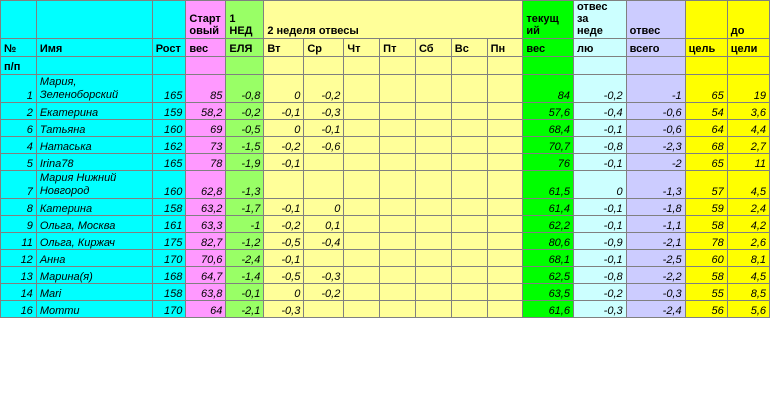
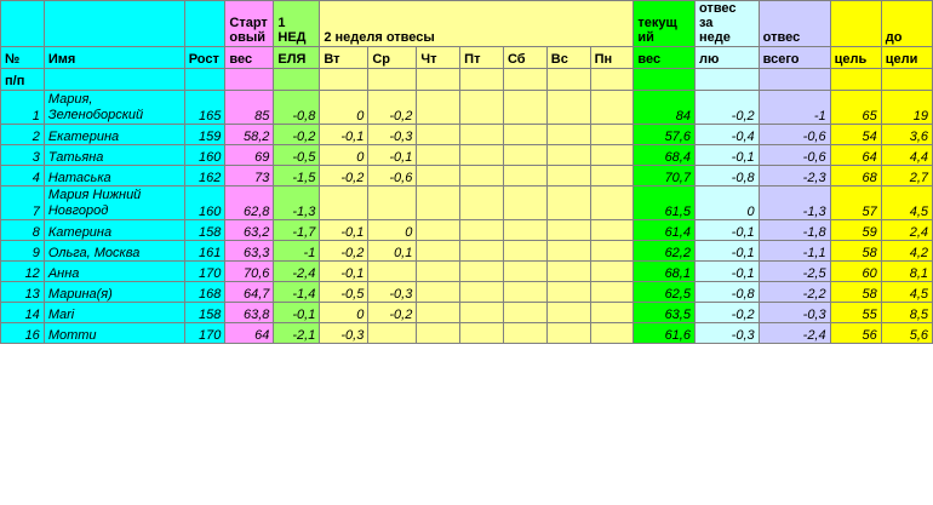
  			Старт овый	1 НЕД	2 неделя отвесы	текущ ий	отвес за неде	отвес		до
  №	Имя	Рост	вес	ЕЛЯ	Вт	Ср	Чт	Пт	Сб	Вс	Пн	вес	лю	всего	цель	цели
  п/п
  1	Мария, Зеленоборский	165	85	-0,8	0	-0,2						84	-0,2	-1	65	19
  2	Екатерина	159	58,2	-0,2	-0,1	-0,3						57,6	-0,4	-0,6	54	3,6
- 6	Татьяна	160	69	-0,5	0	-0,1						68,4	-0,1	-0,6	64	4,4
+ 3	Татьяна	160	69	-0,5	0	-0,1						68,4	-0,1	-0,6	64	4,4
  4	Натаська	162	73	-1,5	-0,2	-0,6						70,7	-0,8	-2,3	68	2,7
- 5	Irina78	165	78	-1,9	-0,1							76	-0,1	-2	65	11
  7	Мария Нижний Новгород	160	62,8	-1,3								61,5	0	-1,3	57	4,5
  8	Катерина	158	63,2	-1,7	-0,1	0						61,4	-0,1	-1,8	59	2,4
  9	Ольга, Москва	161	63,3	-1	-0,2	0,1						62,2	-0,1	-1,1	58	4,2
- 11	Ольга, Киржач	175	82,7	-1,2	-0,5	-0,4						80,6	-0,9	-2,1	78	2,6
  12	Анна	170	70,6	-2,4	-0,1							68,1	-0,1	-2,5	60	8,1
  13	Марина(я)	168	64,7	-1,4	-0,5	-0,3						62,5	-0,8	-2,2	58	4,5
  14	Mari	158	63,8	-0,1	0	-0,2						63,5	-0,2	-0,3	55	8,5
  16	Моттu	170	64	-2,1	-0,3							61,6	-0,3	-2,4	56	5,6
